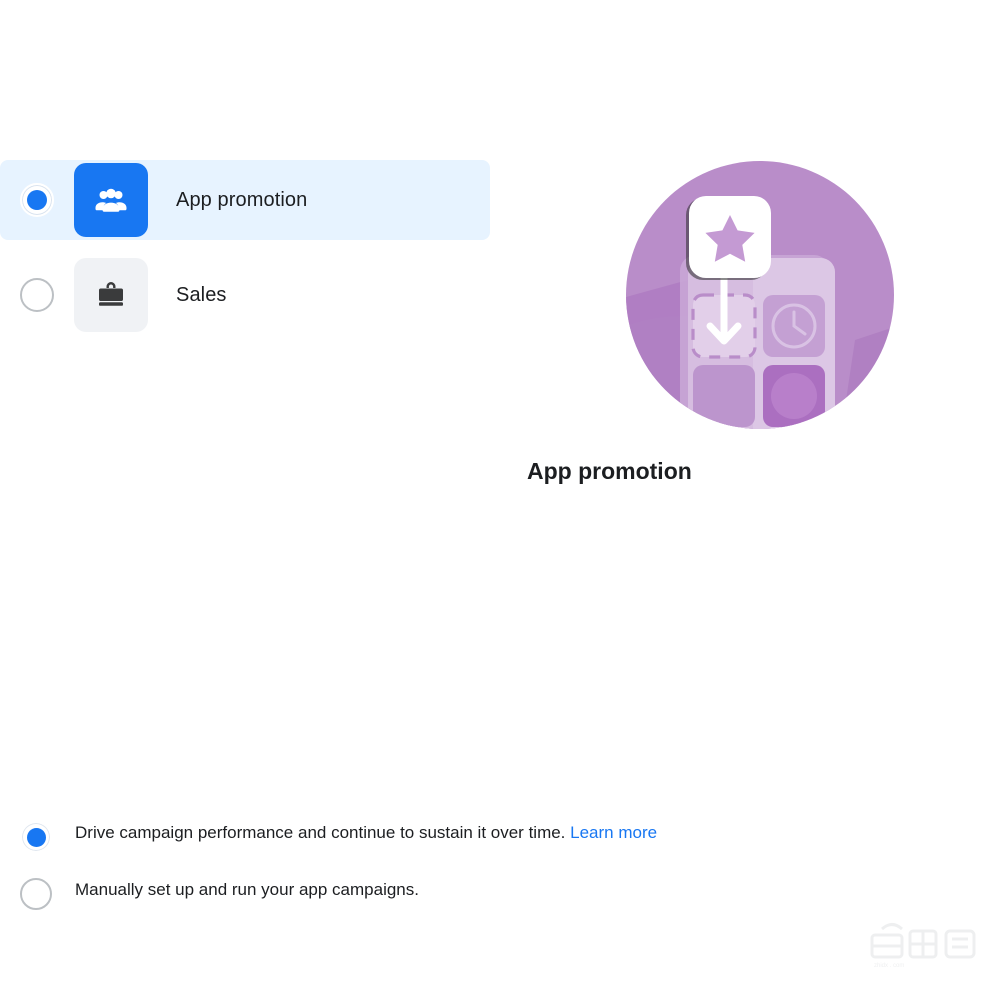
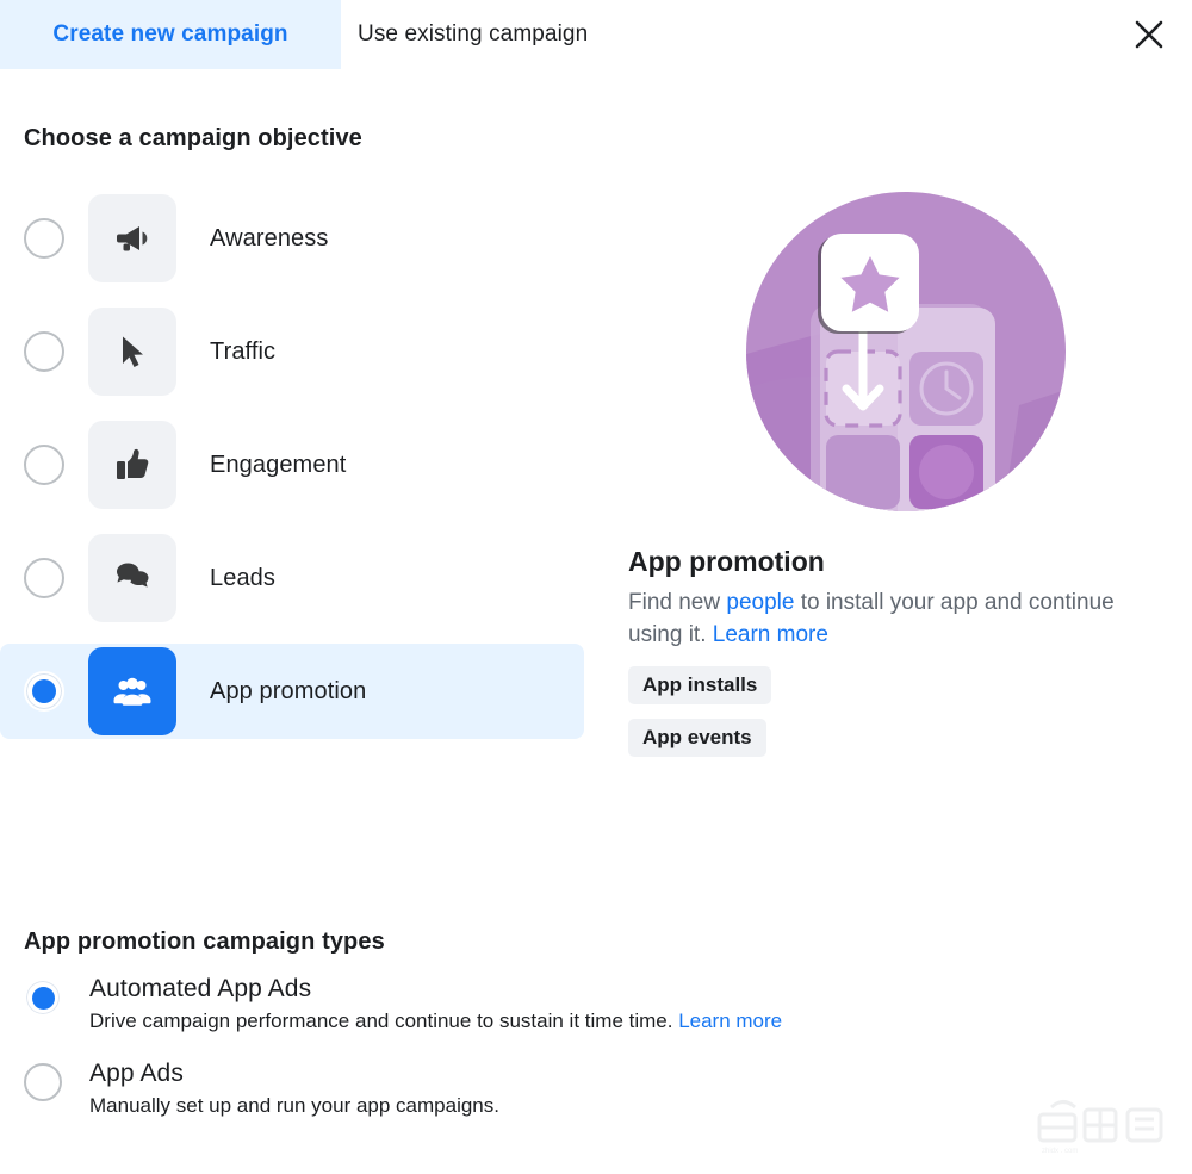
+ Create new campaign
+ Use existing campaign
+ Choose a campaign objective
+ Awareness
+ Traffic
+ Engagement
+ Leads
  App promotion
- Sales
  App promotion
+ Find new people to install your app and continue using it. Learn more
+ App installs
+ App events
+ App promotion campaign types
+ Automated App Ads
- Drive campaign performance and continue to sustain it over time. Learn more
+ Drive campaign performance and continue to sustain it time time. Learn more
+ App Ads
  Manually set up and run your app campaigns.
